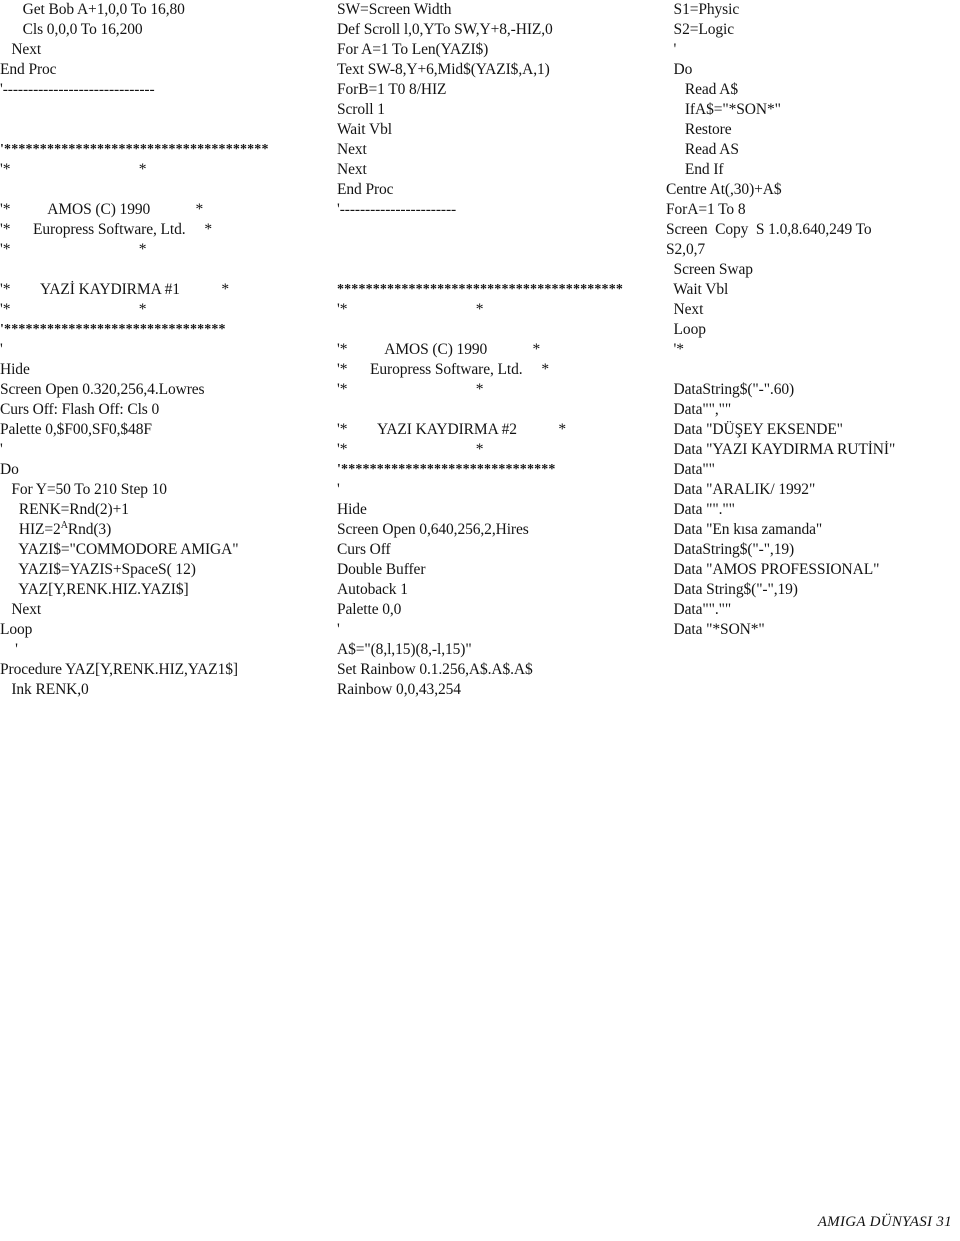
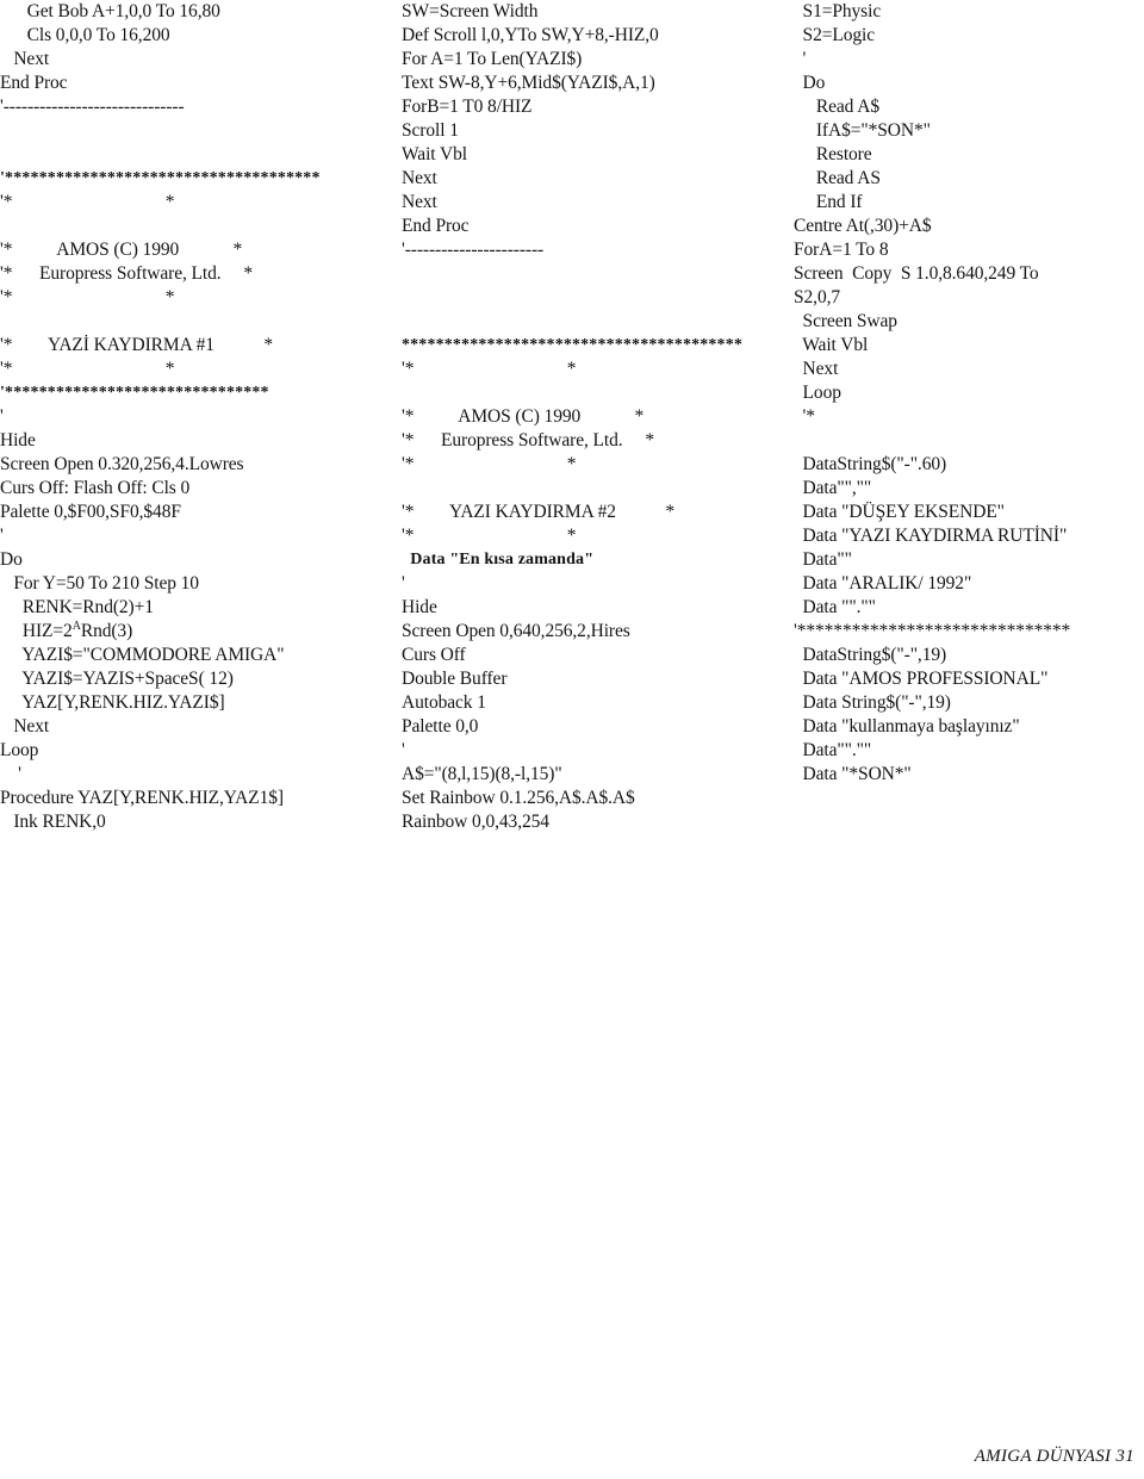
  Get Bob A+1,0,0 To 16,80
  Cls 0,0,0 To 16,200
  Next
  End Proc
  '------------------------------
  '*************************************
  '* *
  '* AMOS (C) 1990 *
  '* Europress Software, Ltd. *
  '* *
  '* YAZİ KAYDIRMA #1 *
  '* *
  '*******************************
  '
  Hide
  Screen Open 0.320,256,4.Lowres
  Curs Off: Flash Off: Cls 0
  Palette 0,$F00,SF0,$48F
  '
  Do
  For Y=50 To 210 Step 10
  RENK=Rnd(2)+1
  HIZ=2ARnd(3)
  YAZI$="COMMODORE AMIGA"
  YAZI$=YAZIS+SpaceS( 12)
  YAZ[Y,RENK.HIZ.YAZI$]
  Next
  Loop
  '
  Procedure YAZ[Y,RENK.HIZ,YAZ1$]
  Ink RENK,0
  SW=Screen Width
  Def Scroll l,0,YTo SW,Y+8,-HIZ,0
  For A=1 To Len(YAZI$)
  Text SW-8,Y+6,Mid$(YAZI$,A,1)
  ForB=1 T0 8/HIZ
  Scroll 1
  Wait Vbl
  Next
  Next
  End Proc
  '-----------------------
  ****************************************
  '* *
  '* AMOS (C) 1990 *
  '* Europress Software, Ltd. *
  '* *
  '* YAZI KAYDIRMA #2 *
  '* *
- '******************************
+ Data "En kısa zamanda"
  '
  Hide
  Screen Open 0,640,256,2,Hires
  Curs Off
  Double Buffer
  Autoback 1
  Palette 0,0
  '
  A$="(8,l,15)(8,-l,15)"
  Set Rainbow 0.1.256,A$.A$.A$
  Rainbow 0,0,43,254
  S1=Physic
  S2=Logic
  '
  Do
  Read A$
  IfA$="*SON*"
  Restore
  Read AS
  End If
  Centre At(,30)+A$
  ForA=1 To 8
  Screen Copy S 1.0,8.640,249 To
  S2,0,7
  Screen Swap
  Wait Vbl
  Next
  Loop
  '*
  DataString$("-".60)
  Data"",""
  Data "DÜŞEY EKSENDE"
  Data "YAZI KAYDIRMA RUTİNİ"
  Data""
  Data "ARALIK/ 1992"
  Data "".""
- Data "En kısa zamanda"
+ '******************************
  DataString$("-",19)
  Data "AMOS PROFESSIONAL"
  Data String$("-",19)
+ Data "kullanmaya başlayınız"
  Data"".""
  Data "*SON*"
  AMIGA DÜNYASI 31
